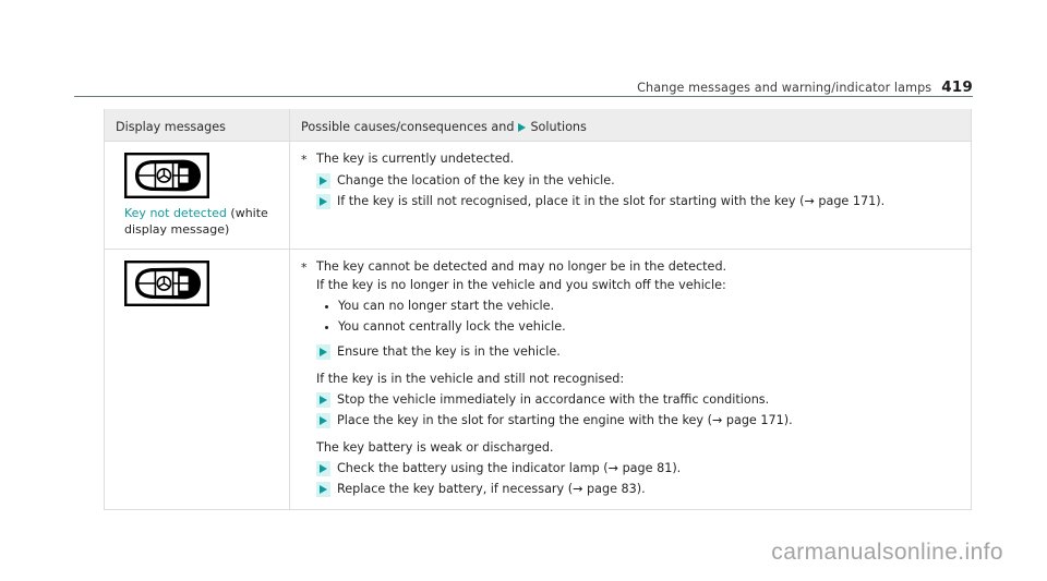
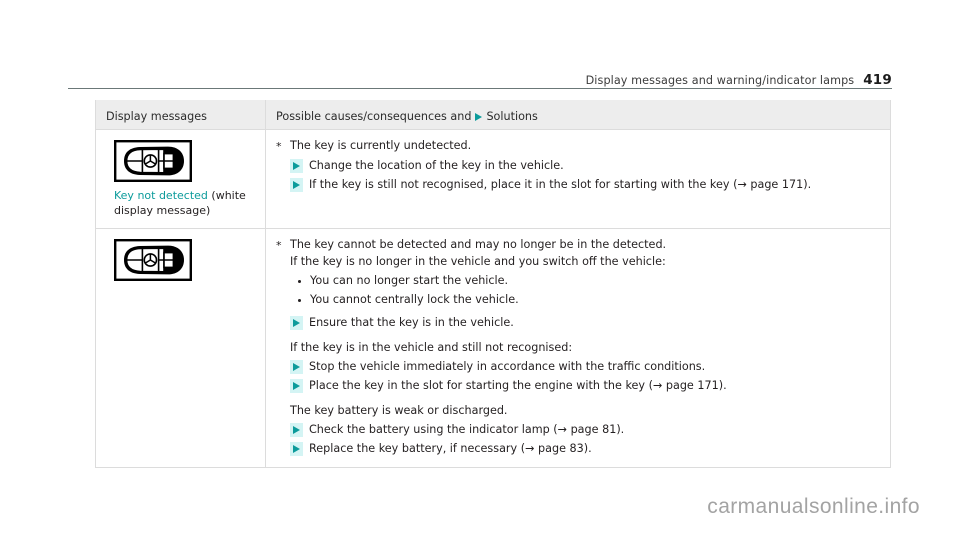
- Change messages and warning/indicator lamps
+ Display messages and warning/indicator lamps
  419
  Display messages
  Possible causes/consequences and
  Solutions
  Key not detected (white display message)
  *
  The key is currently undetected.
  Change the location of the key in the vehicle.
  If the key is still not recognised, place it in the slot for starting with the key (→ page 171).
  *
  The key cannot be detected and may no longer be in the detected.
  If the key is no longer in the vehicle and you switch off the vehicle:
  You can no longer start the vehicle.
  You cannot centrally lock the vehicle.
  Ensure that the key is in the vehicle.
  If the key is in the vehicle and still not recognised:
  Stop the vehicle immediately in accordance with the traffic conditions.
  Place the key in the slot for starting the engine with the key (→ page 171).
  The key battery is weak or discharged.
  Check the battery using the indicator lamp (→ page 81).
  Replace the key battery, if necessary (→ page 83).
  carmanualsonline.info
